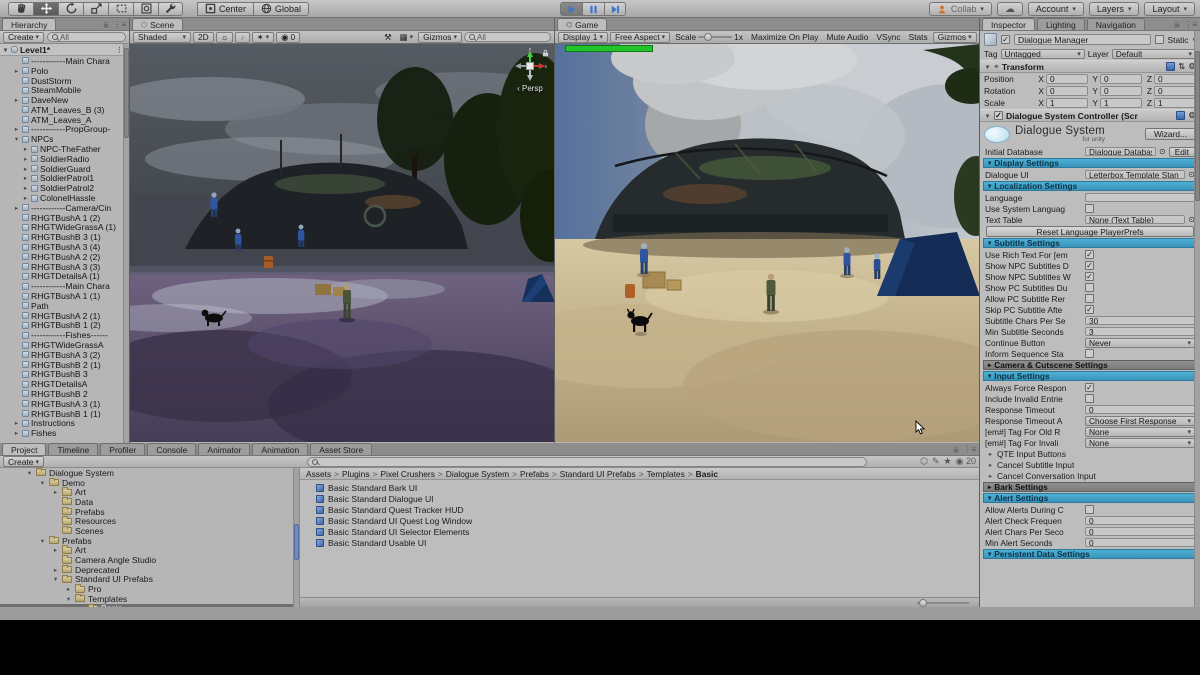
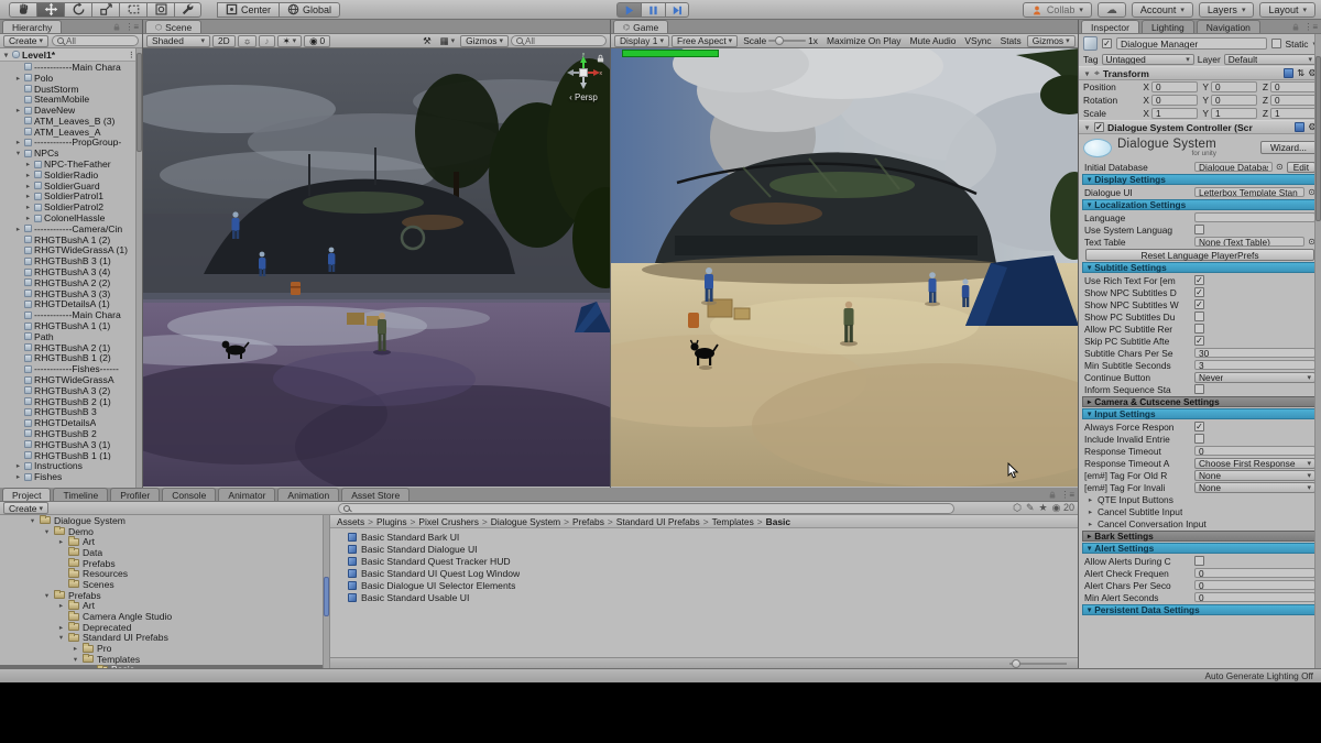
  Center
  Global
  Collab
  ☁
  Account
  Layers
  Layout
  Hierarchy
  ⋮≡
  Create
  All
  Level1*
  ------------Main Chara
  Polo
  DustStorm
  SteamMobile
  DaveNew
  ATM_Leaves_B (3)
  ATM_Leaves_A
  ------------PropGroup-
  NPCs
  NPC-TheFather
  SoldierRadio
  SoldierGuard
  SoldierPatrol1
  SoldierPatrol2
  ColonelHassle
  ------------Camera/Cin
  RHGTBushA 1 (2)
  RHGTWideGrassA (1)
  RHGTBushB 3 (1)
  RHGTBushA 3 (4)
  RHGTBushA 2 (2)
  RHGTBushA 3 (3)
  RHGTDetailsA (1)
  ------------Main Chara
  RHGTBushA 1 (1)
  Path
  RHGTBushA 2 (1)
  RHGTBushB 1 (2)
  ------------Fishes------
  RHGTWideGrassA
  RHGTBushA 3 (2)
  RHGTBushB 2 (1)
  RHGTBushB 3
  RHGTDetailsA
  RHGTBushB 2
  RHGTBushA 3 (1)
  RHGTBushB 1 (1)
  Instructions
  Fishes
  Scene
  Shaded
  2D
  ☼
  ♪
  ✶
  ◉
  0
  ⚒
  ▦
  Gizmos
  All
  ‹ Persp
  Game
  Display 1
  Free Aspect
  Scale
  1x
  Maximize On Play
  Mute Audio
  VSync
  Stats
  Gizmos
  Inspector
  Lighting
  Navigation
  ⋮≡
  ✓
  Dialogue Manager
  Static
  Tag
  Untagged
  Layer
  Default
  ⌖
  Transform
  ⇅
  ⚙
  Position
  X
  0
  Y
  0
  Z
  0
  Rotation
  X
  0
  Y
  0
  Z
  0
  Scale
  X
  1
  Y
  1
  Z
  1
  ✓
  Dialogue System Controller (Scr
  ⚙
  Dialogue System
  Wizard...
  Initial Database
  Dialogue Databa
  ⊙
  Edit
  Display Settings
  Dialogue UI
  Letterbox Template Stan
  ⊙
  Localization Settings
  Language
  Use System Languag
  Text Table
  None (Text Table)
  ⊙
  Reset Language PlayerPrefs
  Subtitle Settings
  Use Rich Text For [em
  ✓
  Show NPC Subtitles D
  ✓
  Show NPC Subtitles W
  ✓
  Show PC Subtitles Du
  Allow PC Subtitle Rer
  Skip PC Subtitle Afte
  ✓
  Subtitle Chars Per Se
  30
  Min Subtitle Seconds
  3
  Continue Button
  Never
  Inform Sequence Sta
  Camera & Cutscene Settings
  Input Settings
  Always Force Respon
  ✓
  Include Invalid Entrie
  Response Timeout
  0
  Response Timeout A
  Choose First Response
  [em#] Tag For Old R
  None
  [em#] Tag For Invali
  None
  QTE Input Buttons
  Cancel Subtitle Input
  Cancel Conversation Input
  Bark Settings
  Alert Settings
  Allow Alerts During C
  Alert Check Frequen
  0
  Alert Chars Per Seco
  0
  Min Alert Seconds
  0
  Persistent Data Settings
  Project
  Timeline
  Profiler
  Console
  Animator
  Animation
  Asset Store
  ⋮≡
  Create
  ⬡
  ✎
  ★
  ◉ 20
  Dialogue System
  Demo
  Art
  Data
  Prefabs
  Resources
  Scenes
  Prefabs
  Art
  Camera Angle Studio
  Deprecated
  Standard UI Prefabs
  Pro
  Templates
  Assets
  >
  Plugins
  >
  Pixel Crushers
  >
  Dialogue System
  >
  Prefabs
  >
  Standard UI Prefabs
  >
  Templates
  >
  Basic
  Basic Standard Bark UI
  Basic Standard Dialogue UI
  Basic Standard Quest Tracker HUD
  Basic Standard UI Quest Log Window
- Basic Standard UI Selector Elements
+ Basic Dialogue UI Selector Elements
  Basic Standard Usable UI
+ Auto Generate Lighting Off
